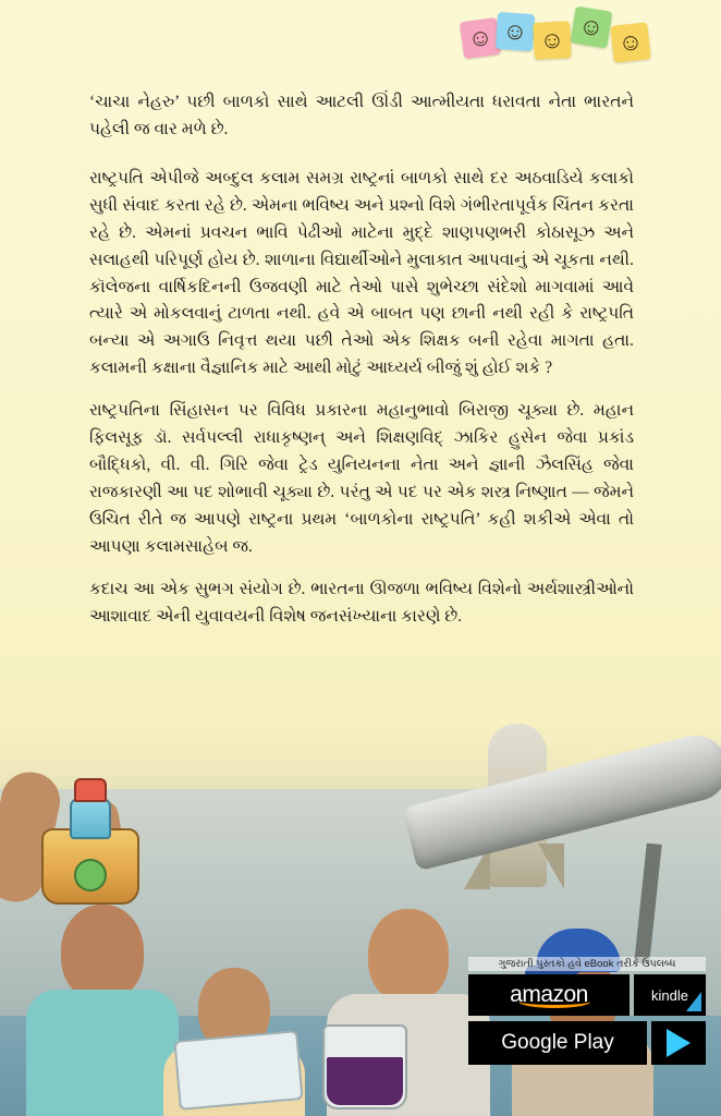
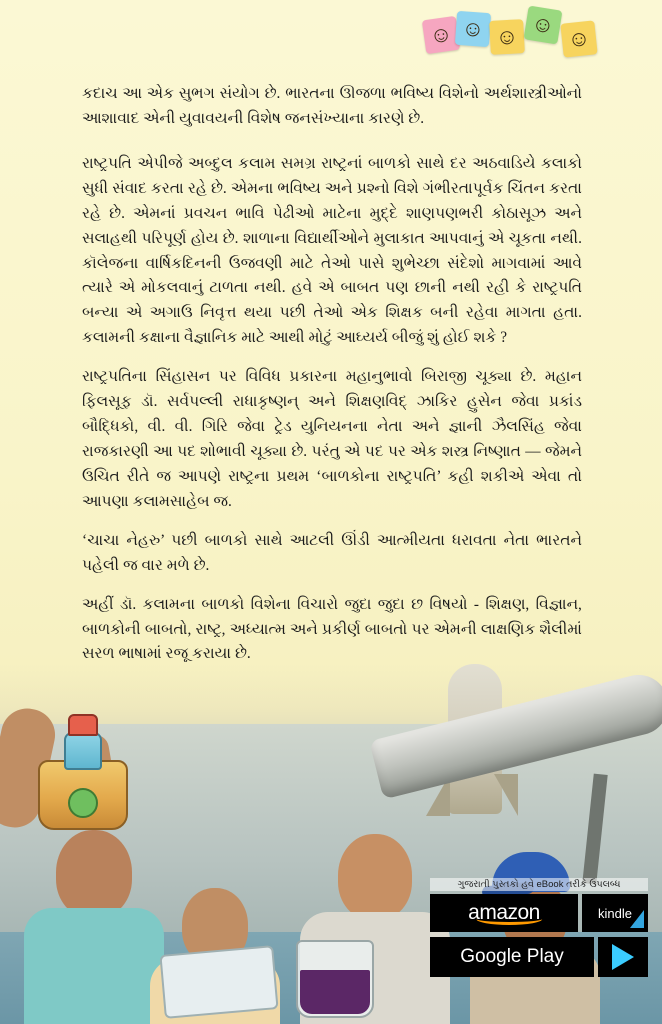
- ‘ચાચા નેહરુ’ પછી બાળકો સાથે આટલી ઊંડી આત્મીયતા ધરાવતા નેતા ભારતને પહેલી જ વાર મળે છે.
+ કદાચ આ એક સુભગ સંયોગ છે. ભારતના ઊજળા ભવિષ્ય વિશેનો અર્થશાસ્ત્રીઓનો આશાવાદ એની યુવાવયની વિશેષ જનસંખ્યાના કારણે છે.
  રાષ્ટ્રપતિ એપીજે અબ્દુલ કલામ સમગ્ર રાષ્ટ્રનાં બાળકો સાથે દર અઠવાડિયે કલાકો સુધી સંવાદ કરતા રહે છે. એમના ભવિષ્ય અને પ્રશ્નો વિશે ગંભીરતાપૂર્વક ચિંતન કરતા રહે છે. એમનાં પ્રવચન ભાવિ પેઢીઓ માટેના મુદ્દે શાણપણભરી કોઠાસૂઝ અને સલાહથી પરિપૂર્ણ હોય છે. શાળાના વિદ્યાર્થીઓને મુલાકાત આપવાનું એ ચૂકતા નથી. કૉલેજના વાર્ષિકદિનની ઉજવણી માટે તેઓ પાસે શુભેચ્છા સંદેશો માગવામાં આવે ત્યારે એ મોકલવાનું ટાળતા નથી. હવે એ બાબત પણ છાની નથી રહી કે રાષ્ટ્રપતિ બન્યા એ અગાઉ નિવૃત્ત થયા પછી તેઓ એક શિક્ષક બની રહેવા માગતા હતા. કલામની કક્ષાના વૈજ્ઞાનિક માટે આથી મોટું આઘ્યર્ય બીજું શું હોઈ શકે ?
  રાષ્ટ્રપતિના સિંહાસન પર વિવિધ પ્રકારના મહાનુભાવો બિરાજી ચૂક્યા છે. મહાન ફિલસૂફ ડૉ. સર્વપલ્લી રાધાકૃષ્ણન્ અને શિક્ષણવિદ્ ઝાકિર હુસેન જેવા પ્રકાંડ બૌદ્ધિકો, વી. વી. ગિરિ જેવા ટ્રેડ યુનિયનના નેતા અને જ્ઞાની ઝૈલસિંહ જેવા રાજકારણી આ પદ શોભાવી ચૂક્યા છે. પરંતુ એ પદ પર એક શસ્ત્ર નિષ્ણાત — જેમને ઉચિત રીતે જ આપણે રાષ્ટ્રના પ્રથમ ‘બાળકોના રાષ્ટ્રપતિ’ કહી શકીએ એવા તો આપણા કલામસાહેબ જ.
- કદાચ આ એક સુભગ સંયોગ છે. ભારતના ઊજળા ભવિષ્ય વિશેનો અર્થશાસ્ત્રીઓનો આશાવાદ એની યુવાવયની વિશેષ જનસંખ્યાના કારણે છે.
+ ‘ચાચા નેહરુ’ પછી બાળકો સાથે આટલી ઊંડી આત્મીયતા ધરાવતા નેતા ભારતને પહેલી જ વાર મળે છે.
+ અહીં ડૉ. કલામના બાળકો વિશેના વિચારો જુદા જુદા છ વિષયો - શિક્ષણ, વિજ્ઞાન, બાળકોની બાબતો, રાષ્ટ્ર, અધ્યાત્મ અને પ્રકીર્ણ બાબતો પર એમની લાક્ષણિક શૈલીમાં સરળ ભાષામાં રજૂ કરાયા છે.
  ગુજરાતી પુસ્તકો હવે eBook તરીકે ઉપલબ્ધ
  amazon
  kindle
  Google Play
